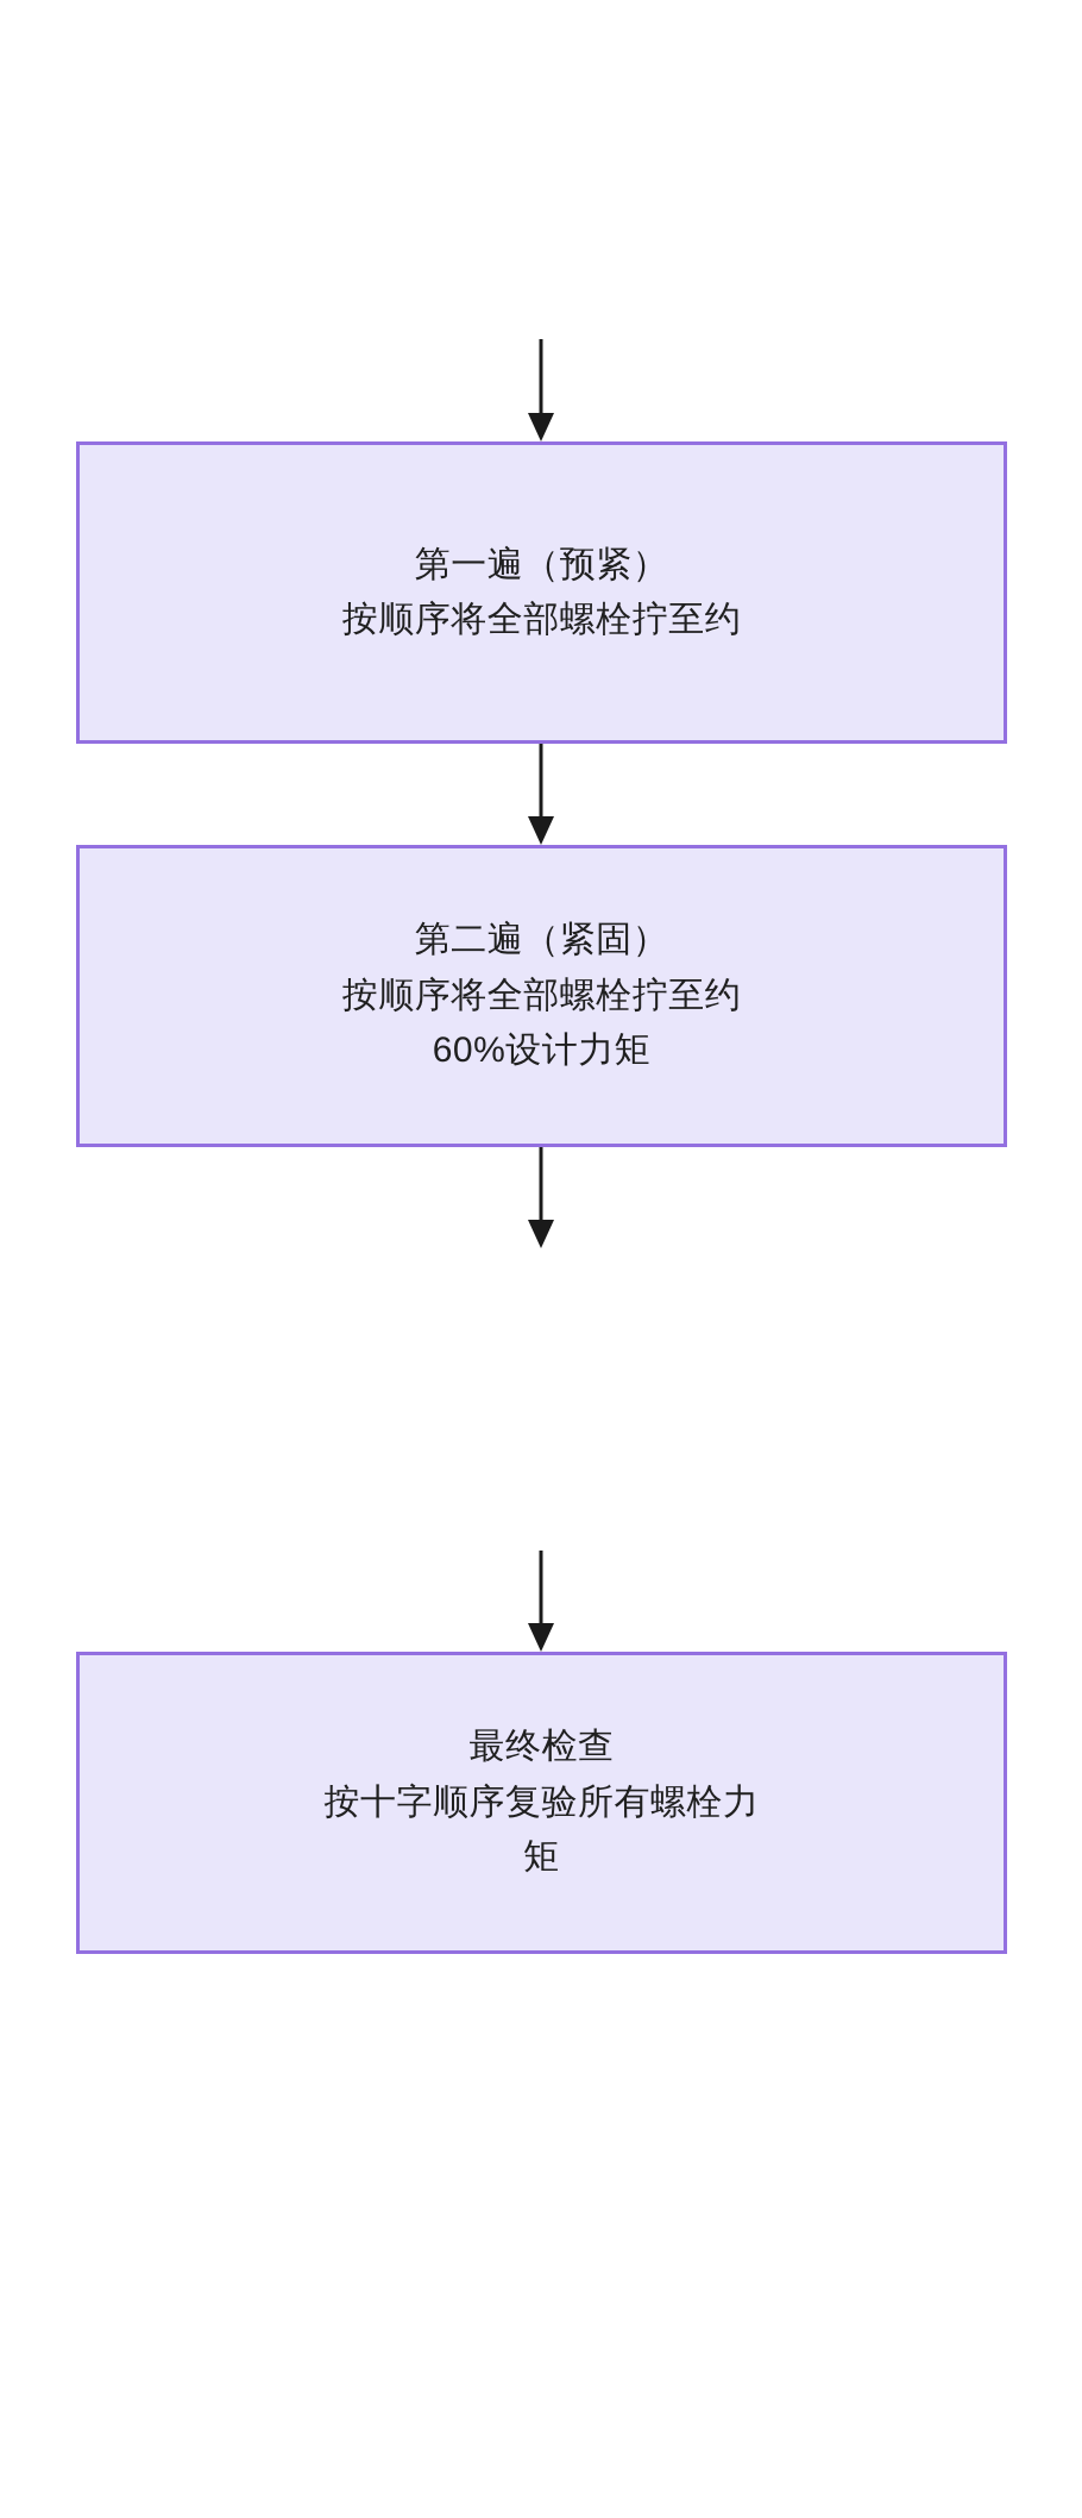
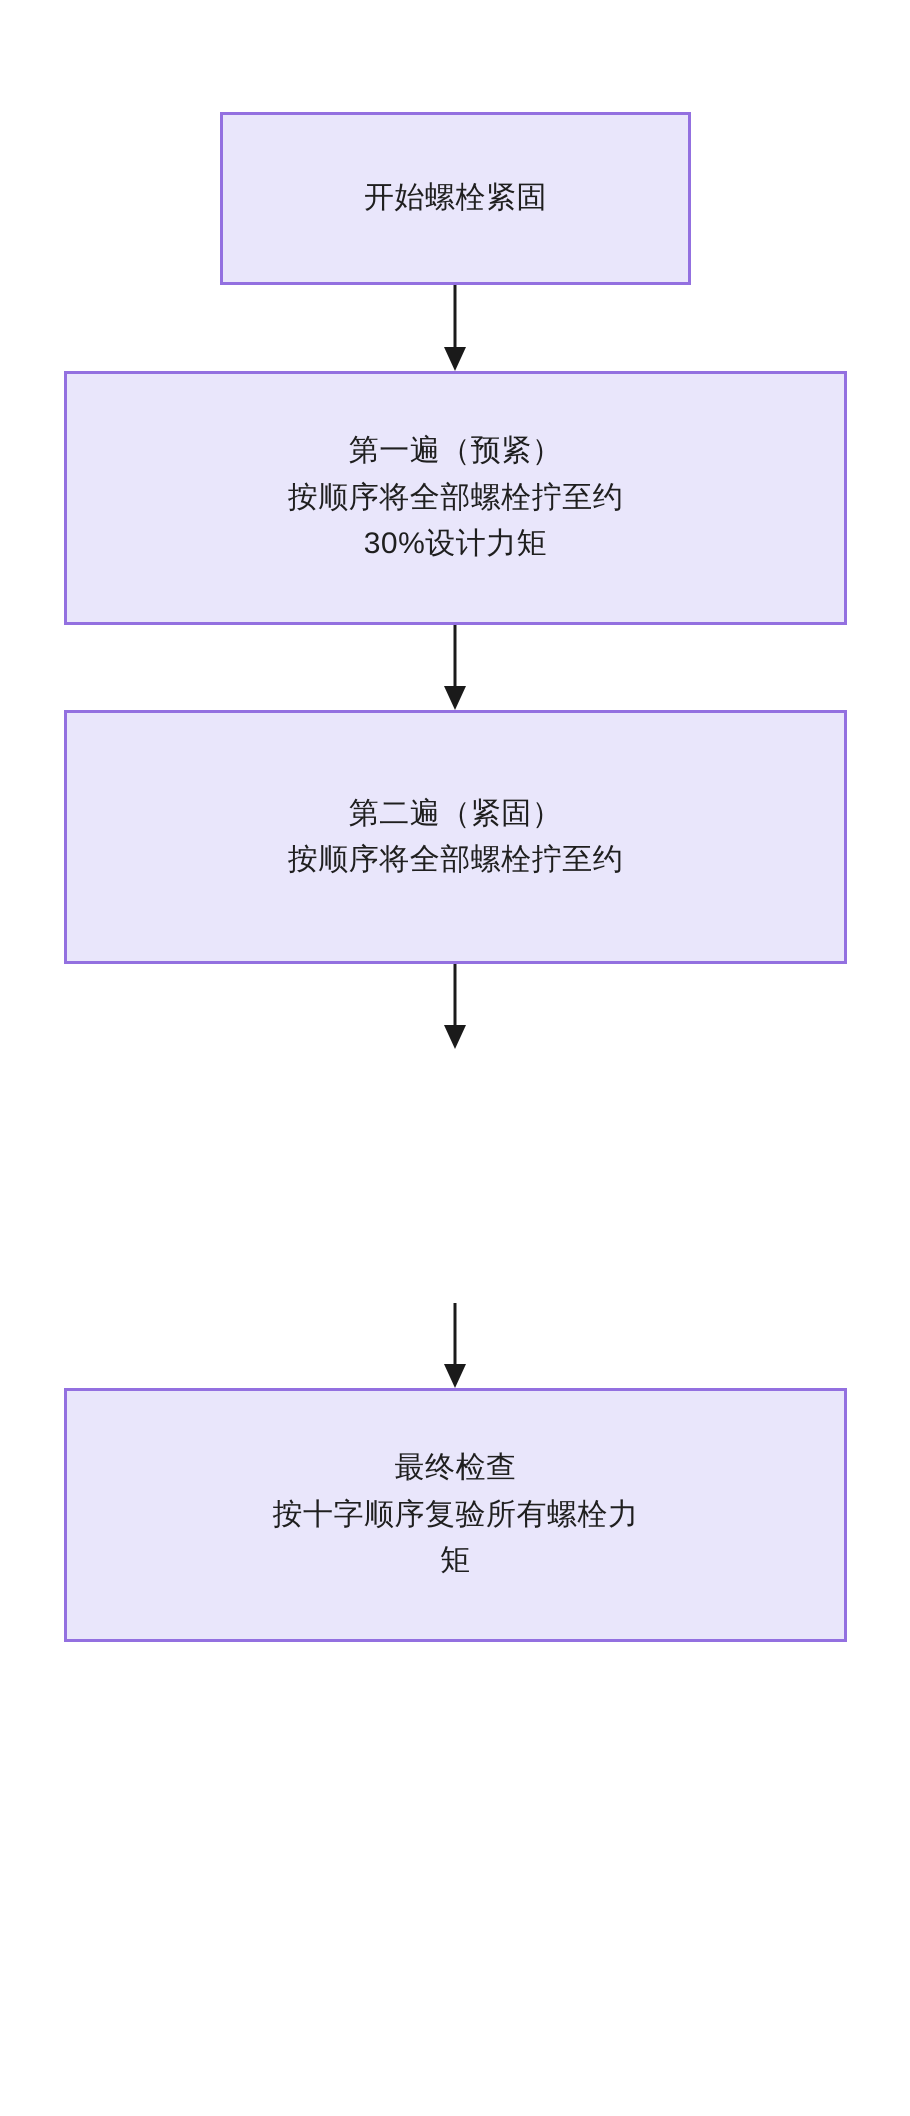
+ 开始螺栓紧固
  第一遍（预紧）
  按顺序将全部螺栓拧至约
+ 30%设计力矩
  第二遍（紧固）
  按顺序将全部螺栓拧至约
- 60%设计力矩
  最终检查
  按十字顺序复验所有螺栓力
  矩
